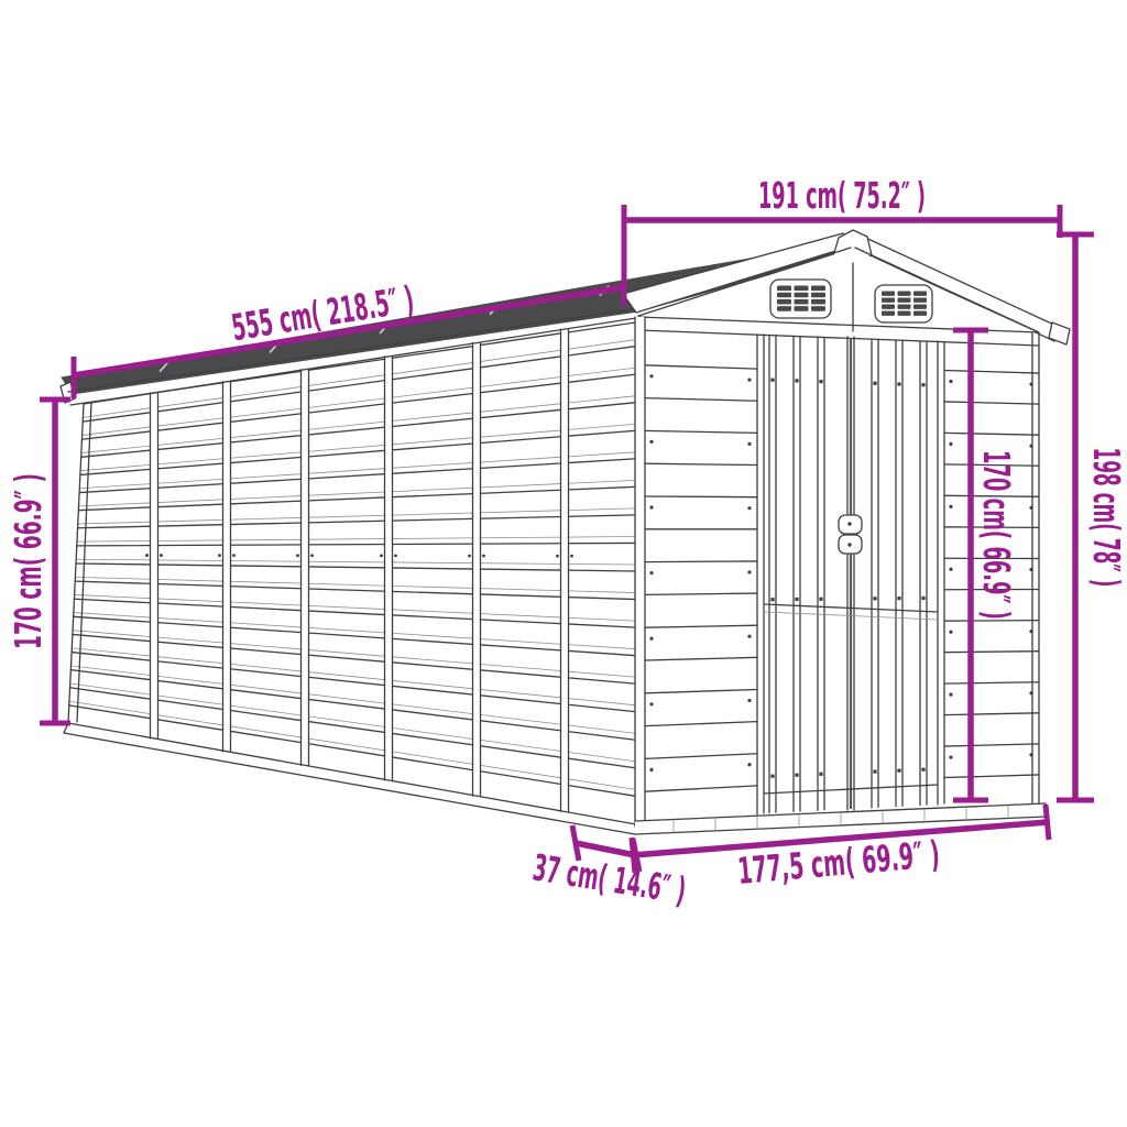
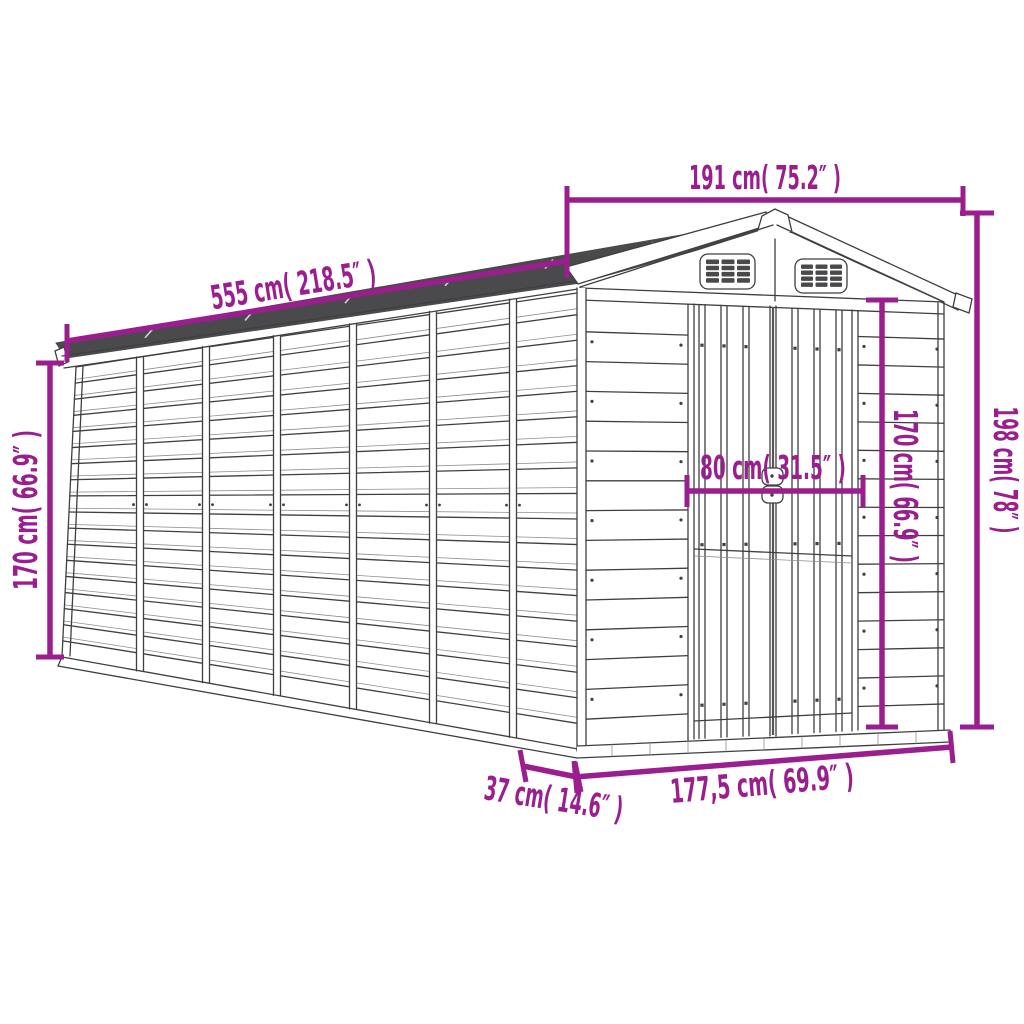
  191 cm( 75.2″ )
+ 80 cm( 31.5″ )
